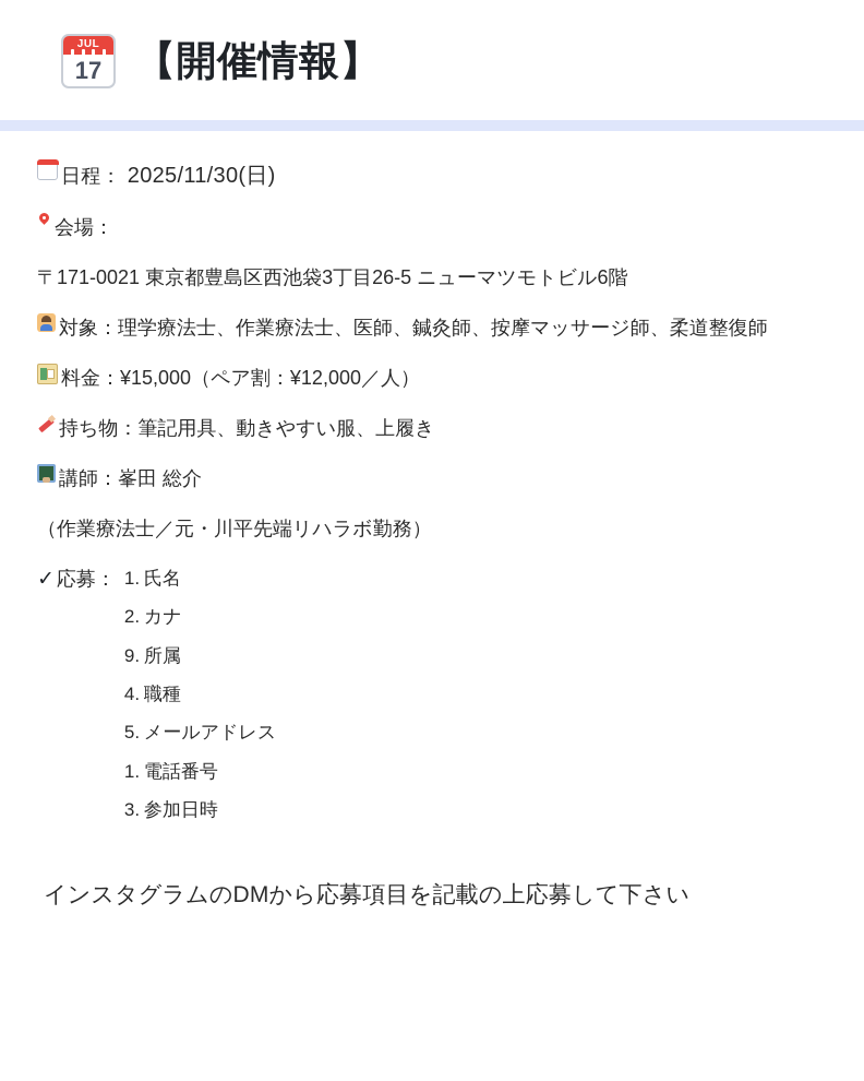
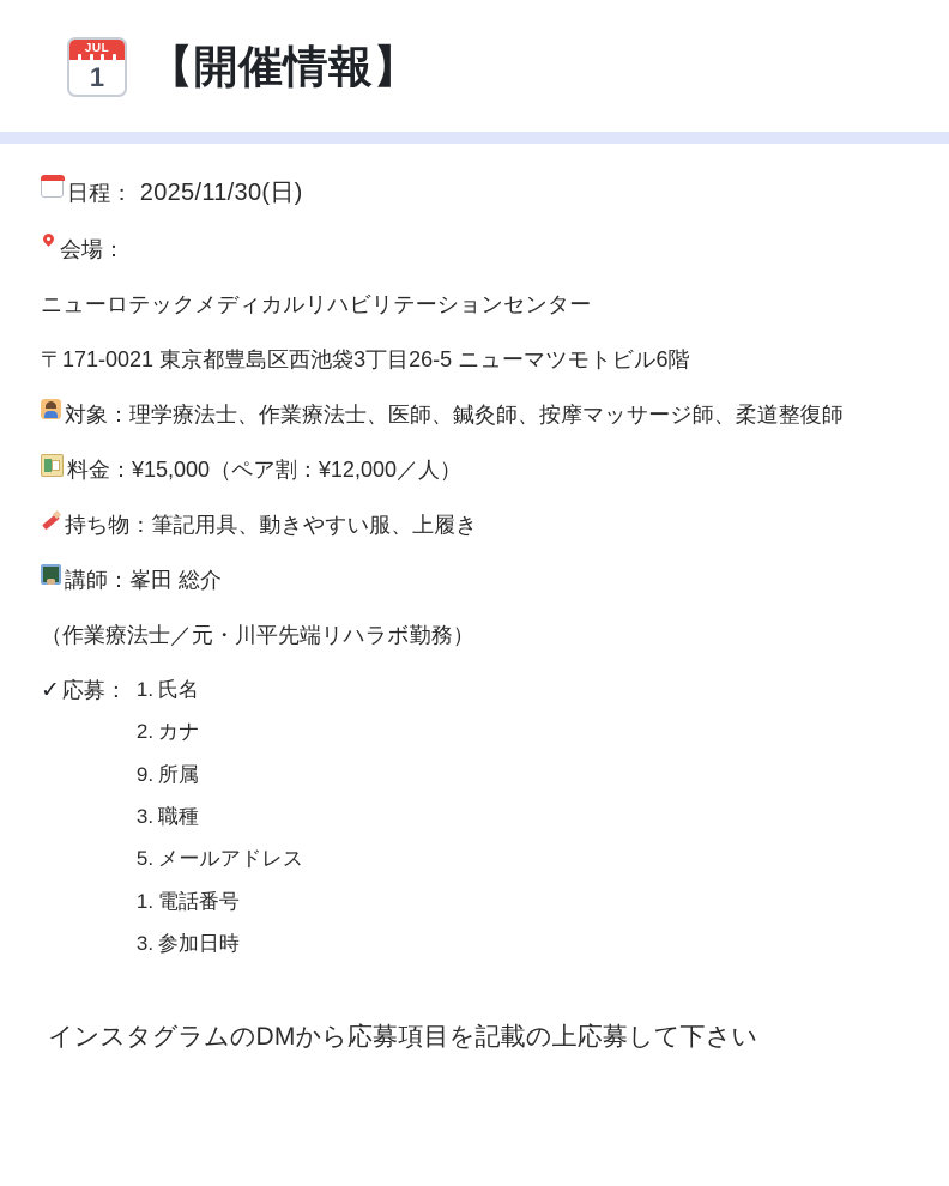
  JUL
- 17
+ 1
  【開催情報】
  日程： 2025/11/30(日)
  会場：
+ ニューロテックメディカルリハビリテーションセンター
  〒171-0021 東京都豊島区西池袋3丁目26-5 ニューマツモトビル6階
  対象：理学療法士、作業療法士、医師、鍼灸師、按摩マッサージ師、柔道整復師
  料金：¥15,000（ペア割：¥12,000／人）
  持ち物：筆記用具、動きやすい服、上履き
  講師：峯田 総介
  （作業療法士／元・川平先端リハラボ勤務）
  ✓
  応募：
  1. 氏名
  2. カナ
  9. 所属
- 4. 職種
+ 3. 職種
  5. メールアドレス
  1. 電話番号
  3. 参加日時
  インスタグラムのDMから応募項目を記載の上応募して下さい
